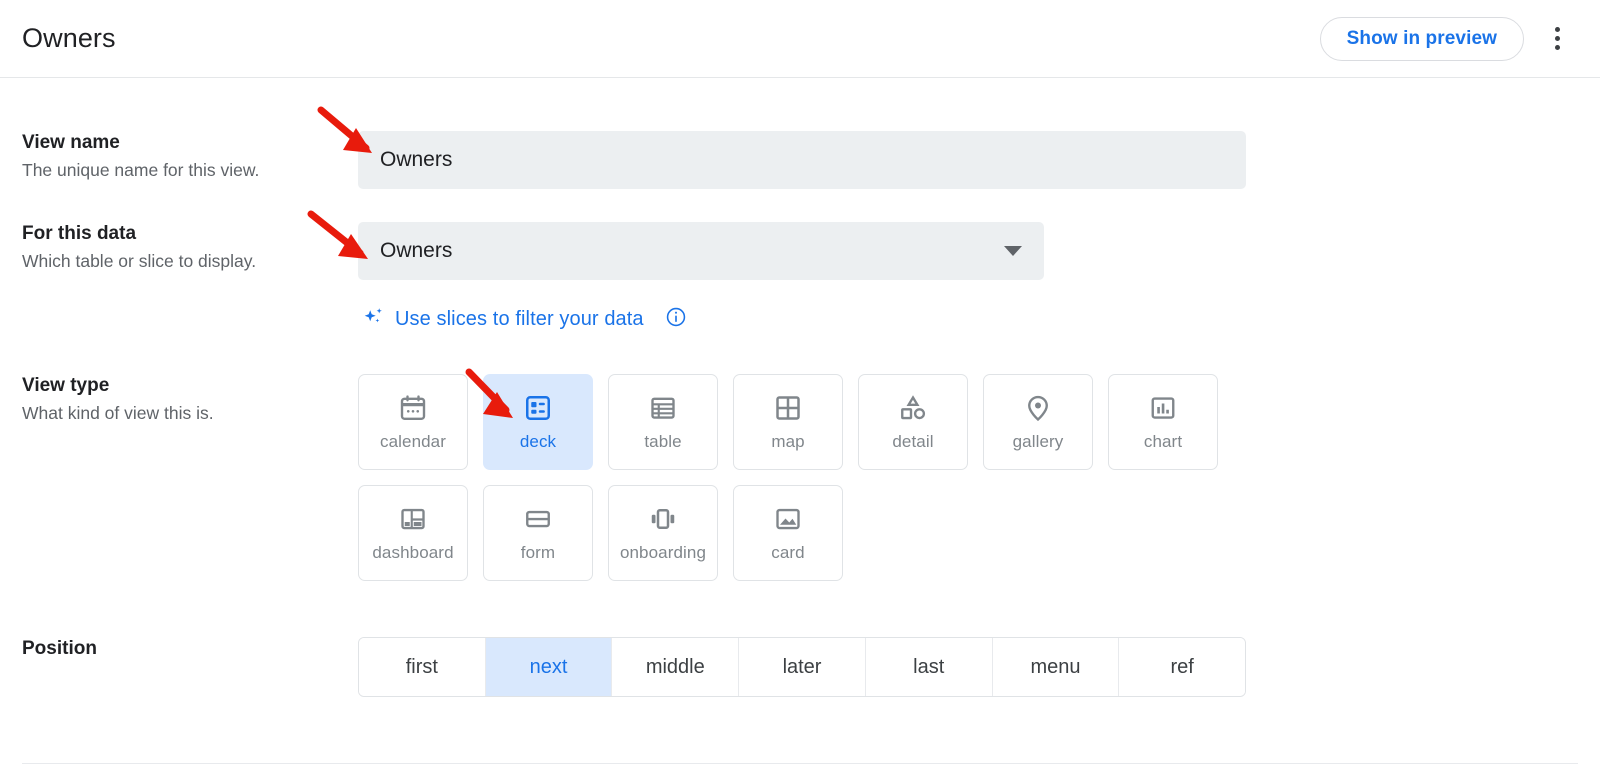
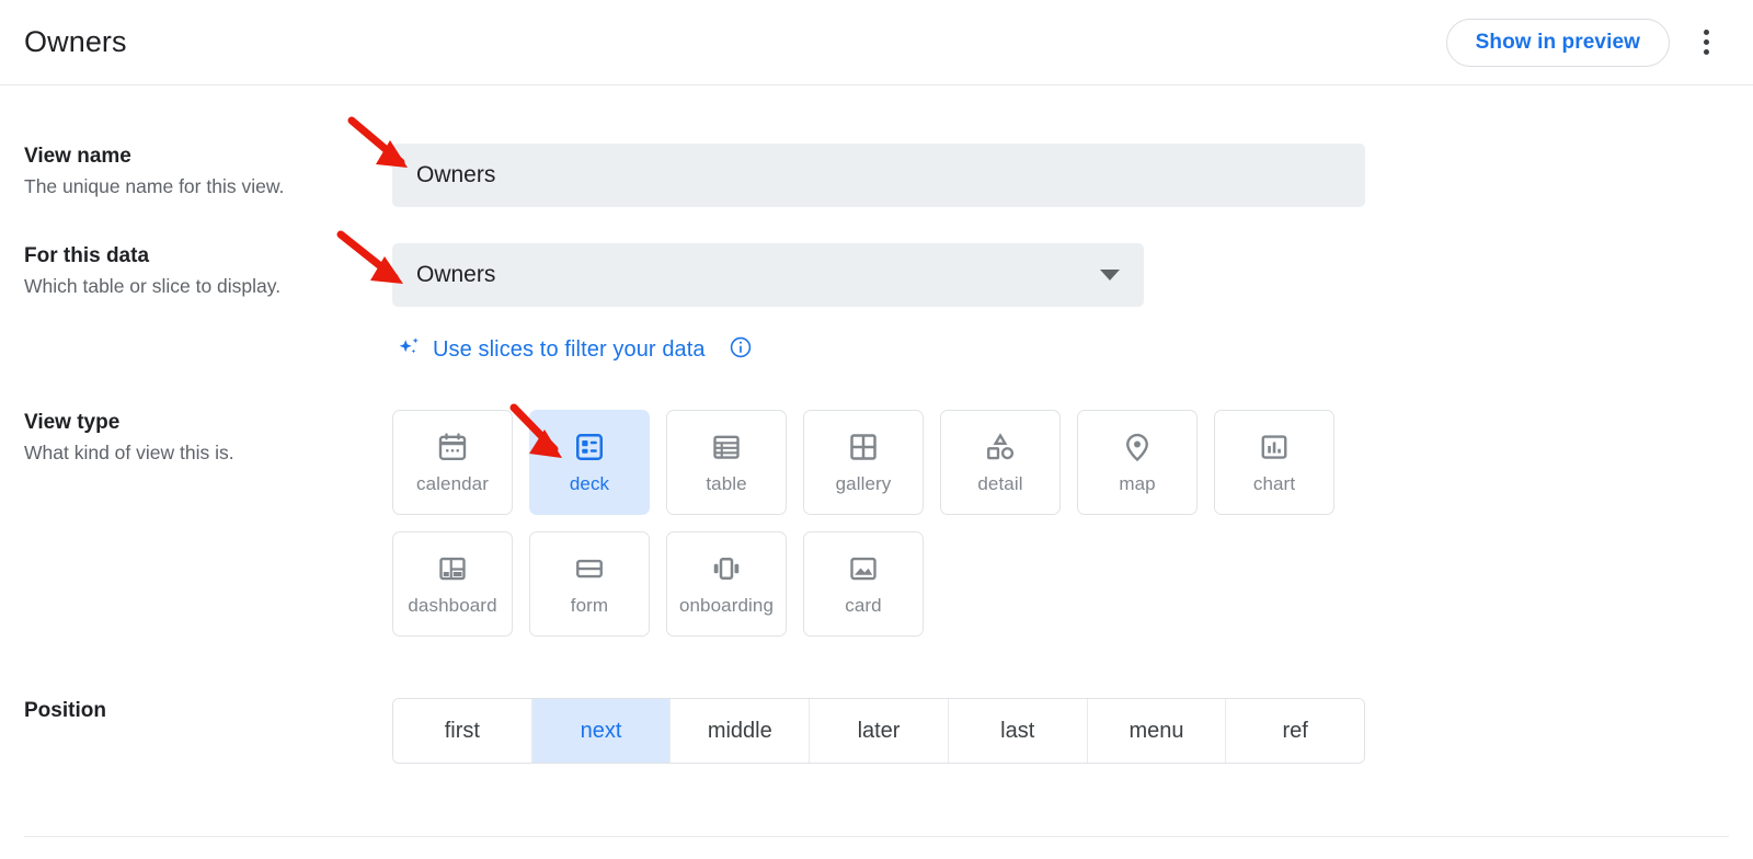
  Owners
  Show in preview
  View name
  The unique name for this view.
  Owners
  For this data
  Which table or slice to display.
  Owners
  Use slices to filter your data
  View type
  What kind of view this is.
  calendar
  deck
  table
- map
+ gallery
  detail
- gallery
+ map
  chart
  dashboard
  form
  onboarding
  card
  Position
  first
  next
  middle
  later
  last
  menu
  ref
